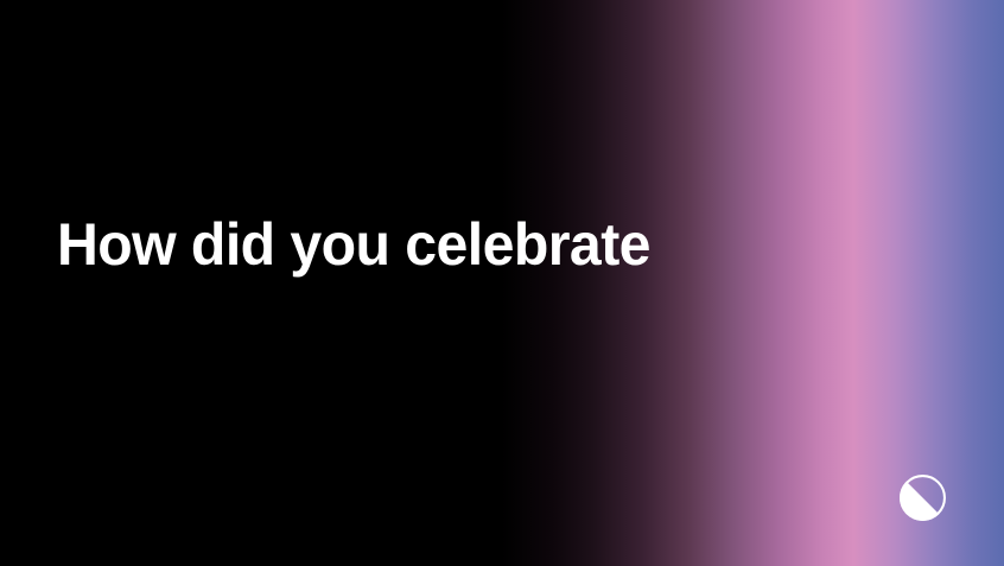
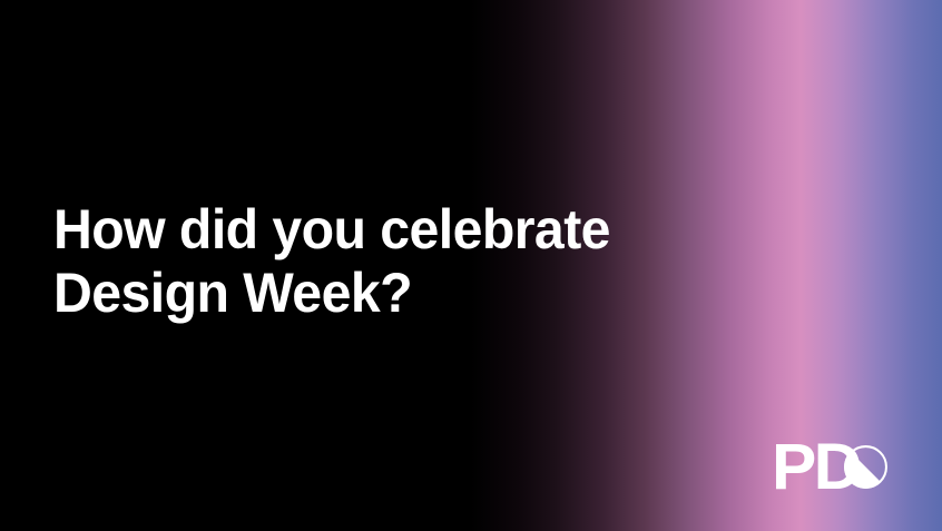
  How did you celebrate
+ Design Week?
+ PD
